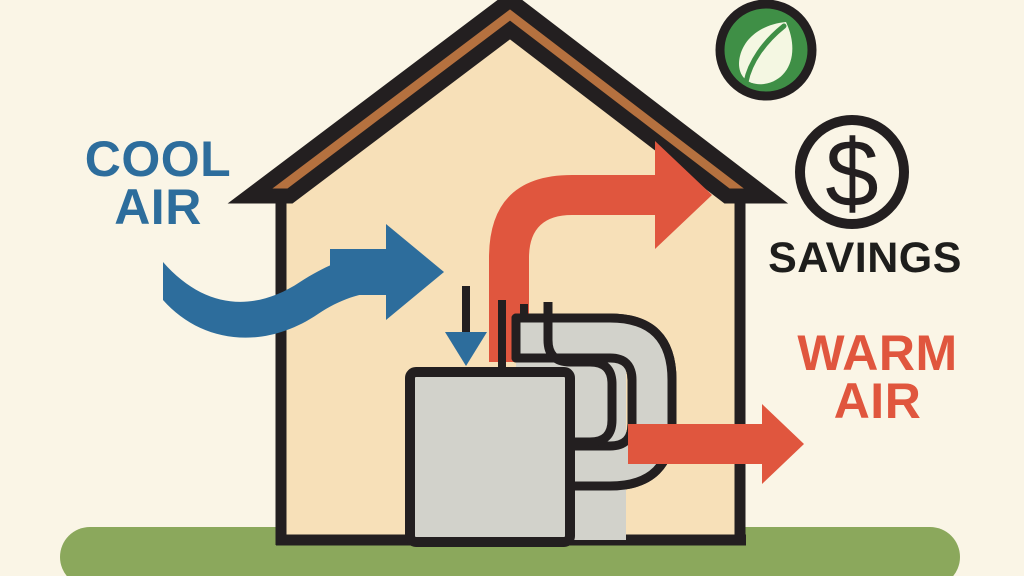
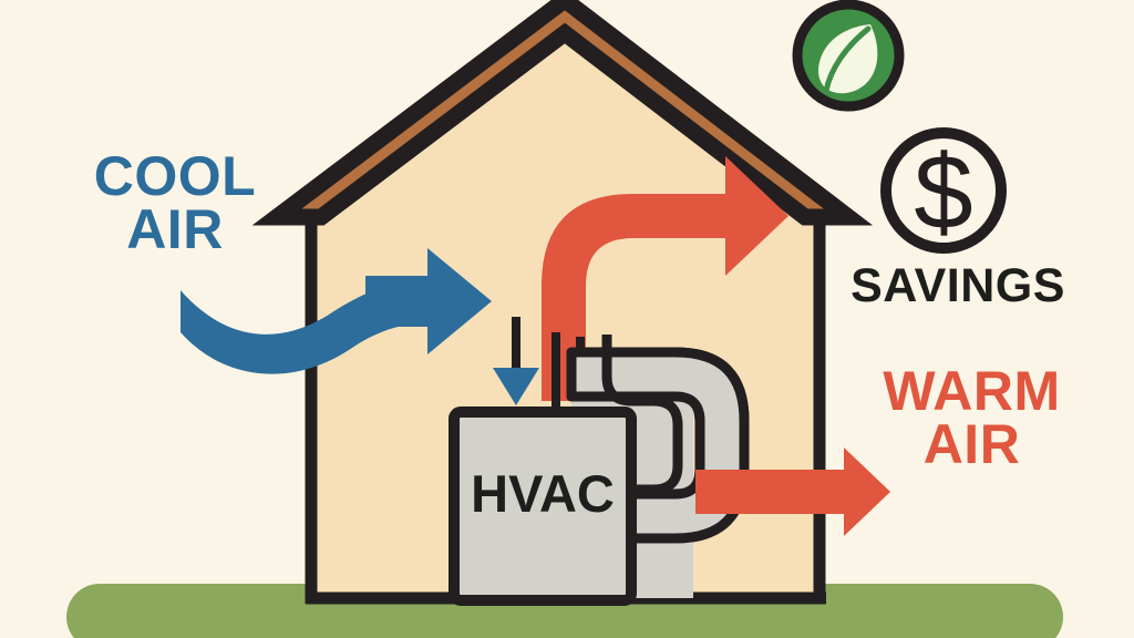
  $
  COOL
  AIR
  SAVINGS
  WARM
  AIR
+ HVAC
